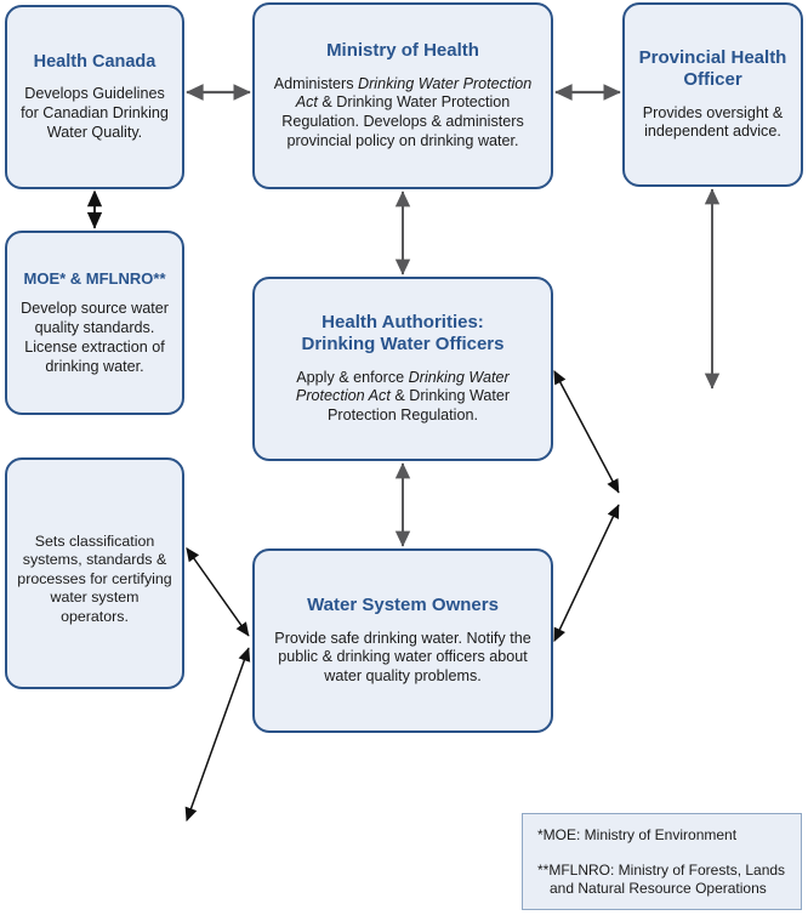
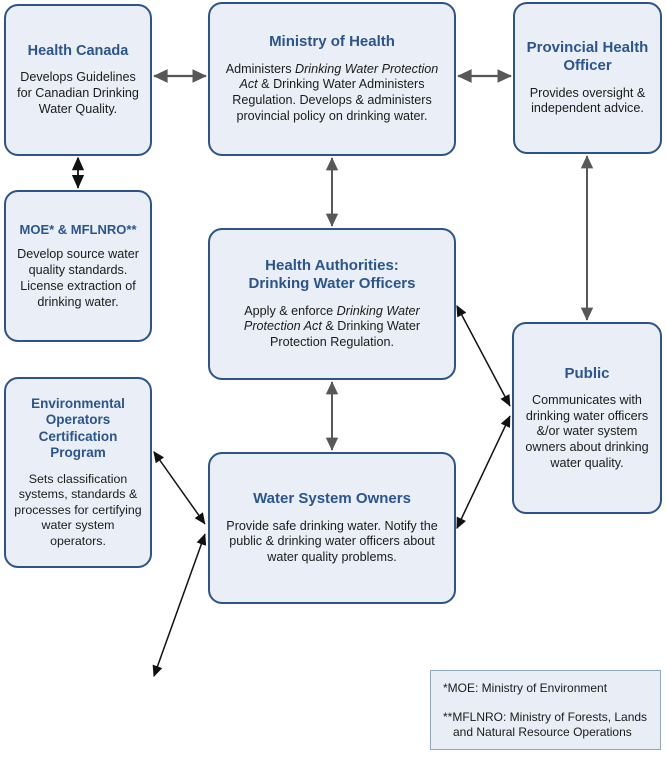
  Health Canada
  Develops Guidelines for Canadian Drinking Water Quality.
  Ministry of Health
- Administers Drinking Water Protection Act & Drinking Water Protection Regulation. Develops & administers provincial policy on drinking water.
+ Administers Drinking Water Protection Act & Drinking Water Administers Regulation. Develops & administers provincial policy on drinking water.
  Provincial Health Officer
  Provides oversight & independent advice.
  MOE* & MFLNRO**
  Develop source water quality standards. License extraction of drinking water.
  Health Authorities:
  Drinking Water Officers
  Apply & enforce Drinking Water Protection Act & Drinking Water Protection Regulation.
+ Public
+ Communicates with drinking water officers &/or water system owners about drinking water quality.
+ Environmental Operators Certification Program
  Sets classification systems, standards & processes for certifying water system operators.
  Water System Owners
  Provide safe drinking water. Notify the public & drinking water officers about water quality problems.
  *MOE: Ministry of Environment
  **MFLNRO: Ministry of Forests, Lands
  and Natural Resource Operations
